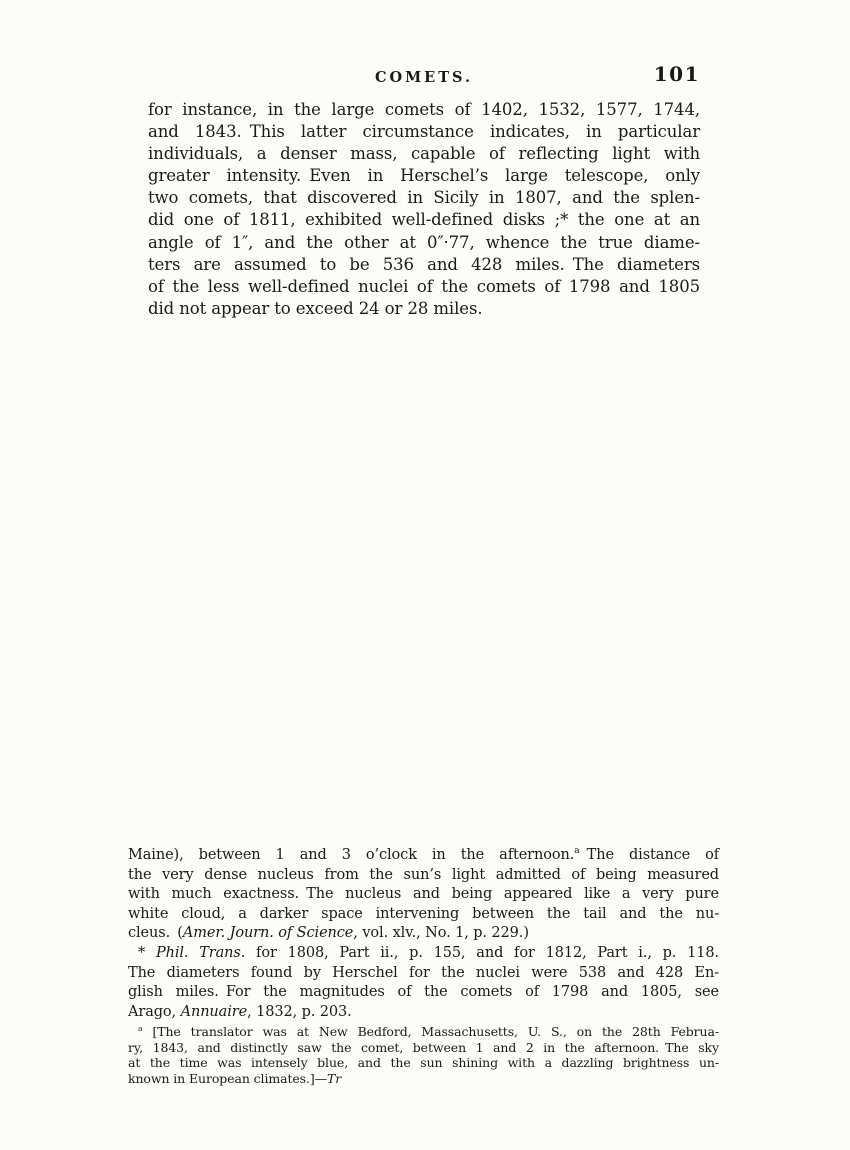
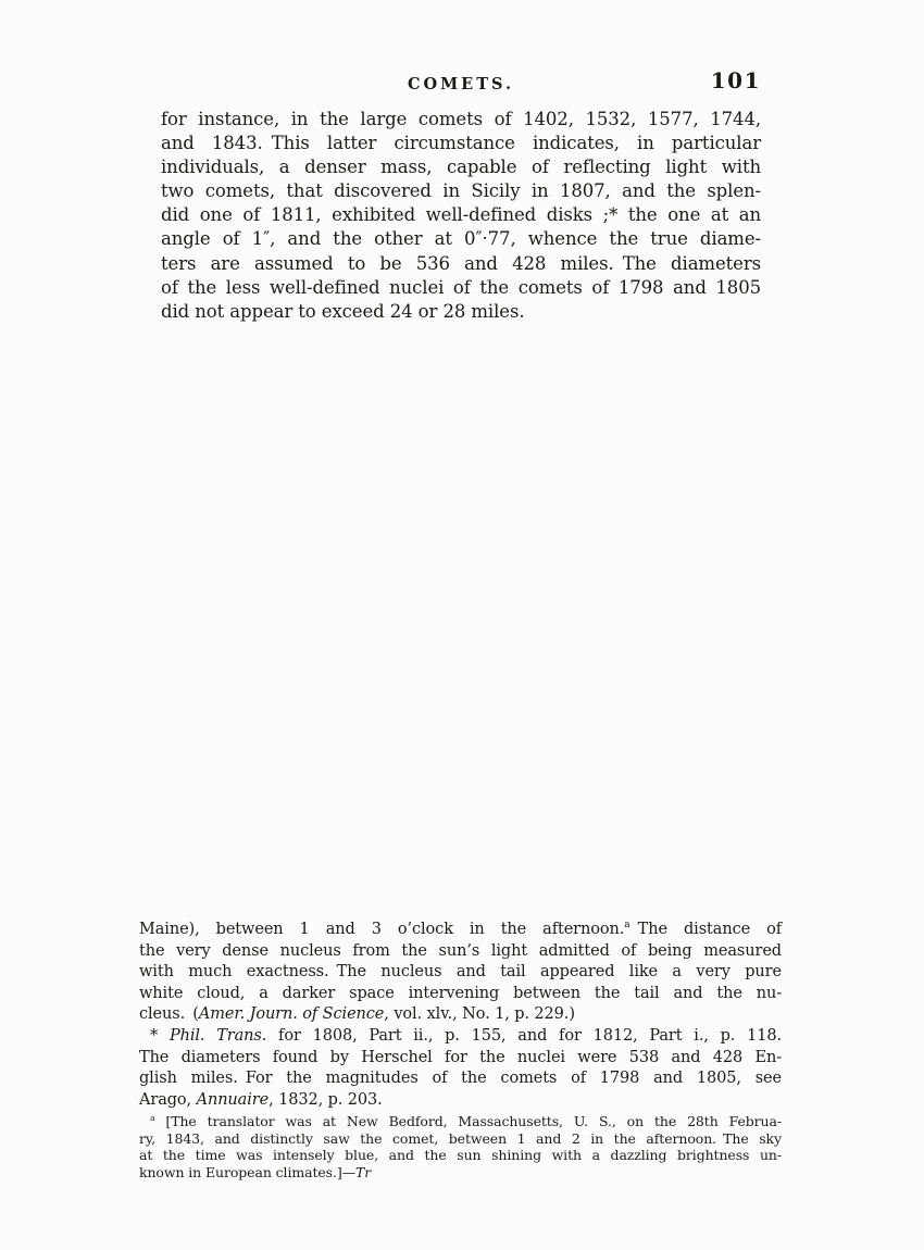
  COMETS.
  101
  for instance, in the large comets of 1402, 1532, 1577, 1744,
  and 1843. This latter circumstance indicates, in particular
  individuals, a denser mass, capable of reflecting light with
- greater intensity. Even in Herschel’s large telescope, only
  two comets, that discovered in Sicily in 1807, and the splen-
  did one of 1811, exhibited well-defined disks ;* the one at an
  angle of 1″, and the other at 0″·77, whence the true diame-
  ters are assumed to be 536 and 428 miles. The diameters
  of the less well-defined nuclei of the comets of 1798 and 1805
  did not appear to exceed 24 or 28 miles.
  Maine), between 1 and 3 o’clock in the afternoon.a The distance of
  the very dense nucleus from the sun’s light admitted of being measured
- with much exactness. The nucleus and being appeared like a very pure
+ with much exactness. The nucleus and tail appeared like a very pure
  white cloud, a darker space intervening between the tail and the nu-
  cleus. (Amer. Journ. of Science, vol. xlv., No. 1, p. 229.)
  * Phil. Trans. for 1808, Part ii., p. 155, and for 1812, Part i., p. 118.
  The diameters found by Herschel for the nuclei were 538 and 428 En-
  glish miles. For the magnitudes of the comets of 1798 and 1805, see
  Arago, Annuaire, 1832, p. 203.
  a [The translator was at New Bedford, Massachusetts, U. S., on the 28th Februa-
  ry, 1843, and distinctly saw the comet, between 1 and 2 in the afternoon. The sky
  at the time was intensely blue, and the sun shining with a dazzling brightness un-
  known in European climates.]—Tr
